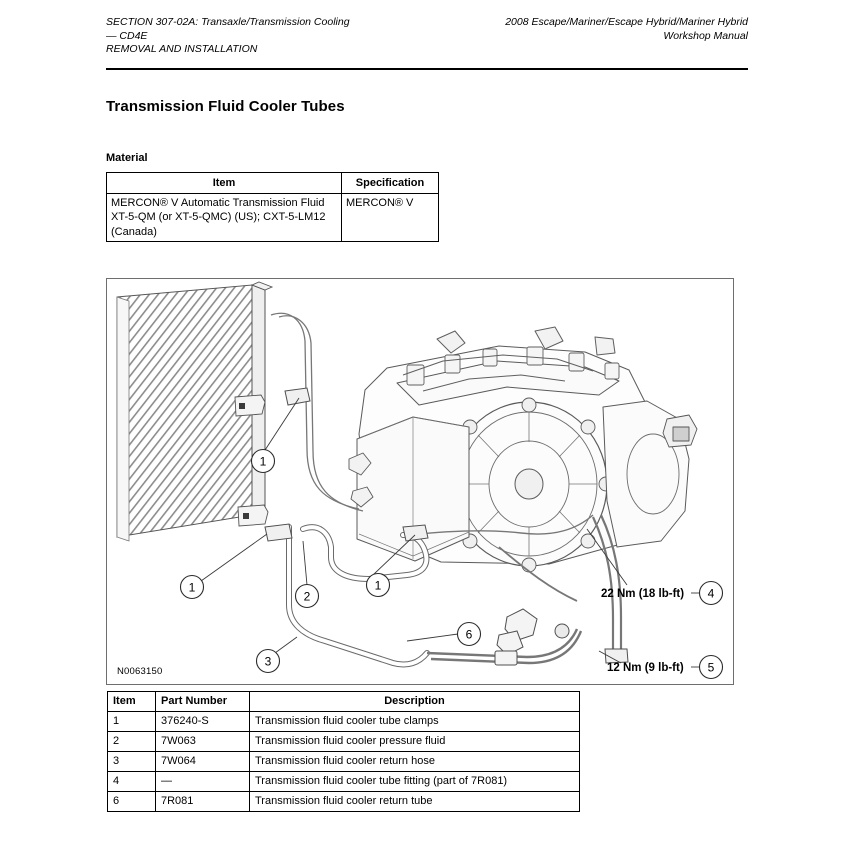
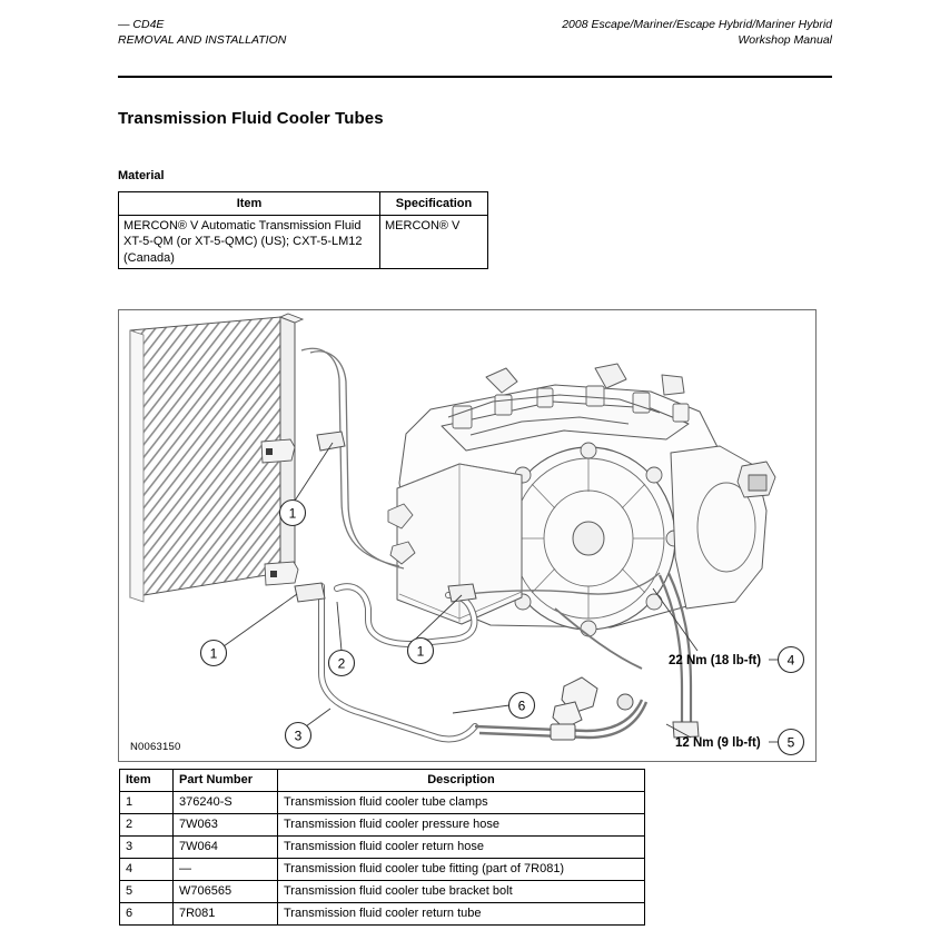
- SECTION 307-02A: Transaxle/Transmission Cooling
  — CD4E
  REMOVAL AND INSTALLATION
  2008 Escape/Mariner/Escape Hybrid/Mariner Hybrid
  Workshop Manual
  Transmission Fluid Cooler Tubes
  Material
  Item	Specification
  MERCON® V Automatic Transmission Fluid XT-5-QM (or XT-5-QMC) (US); CXT-5-LM12 (Canada)	MERCON® V
  22 Nm (18 lb-ft)
  12 Nm (9 lb-ft)
  1
  1
  1
  2
  3
  6
  4
  5
  N0063150
  Item	Part Number	Description
  1	376240-S	Transmission fluid cooler tube clamps
- 2	7W063	Transmission fluid cooler pressure fluid
+ 2	7W063	Transmission fluid cooler pressure hose
  3	7W064	Transmission fluid cooler return hose
  4	—	Transmission fluid cooler tube fitting (part of 7R081)
+ 5	W706565	Transmission fluid cooler tube bracket bolt
  6	7R081	Transmission fluid cooler return tube
